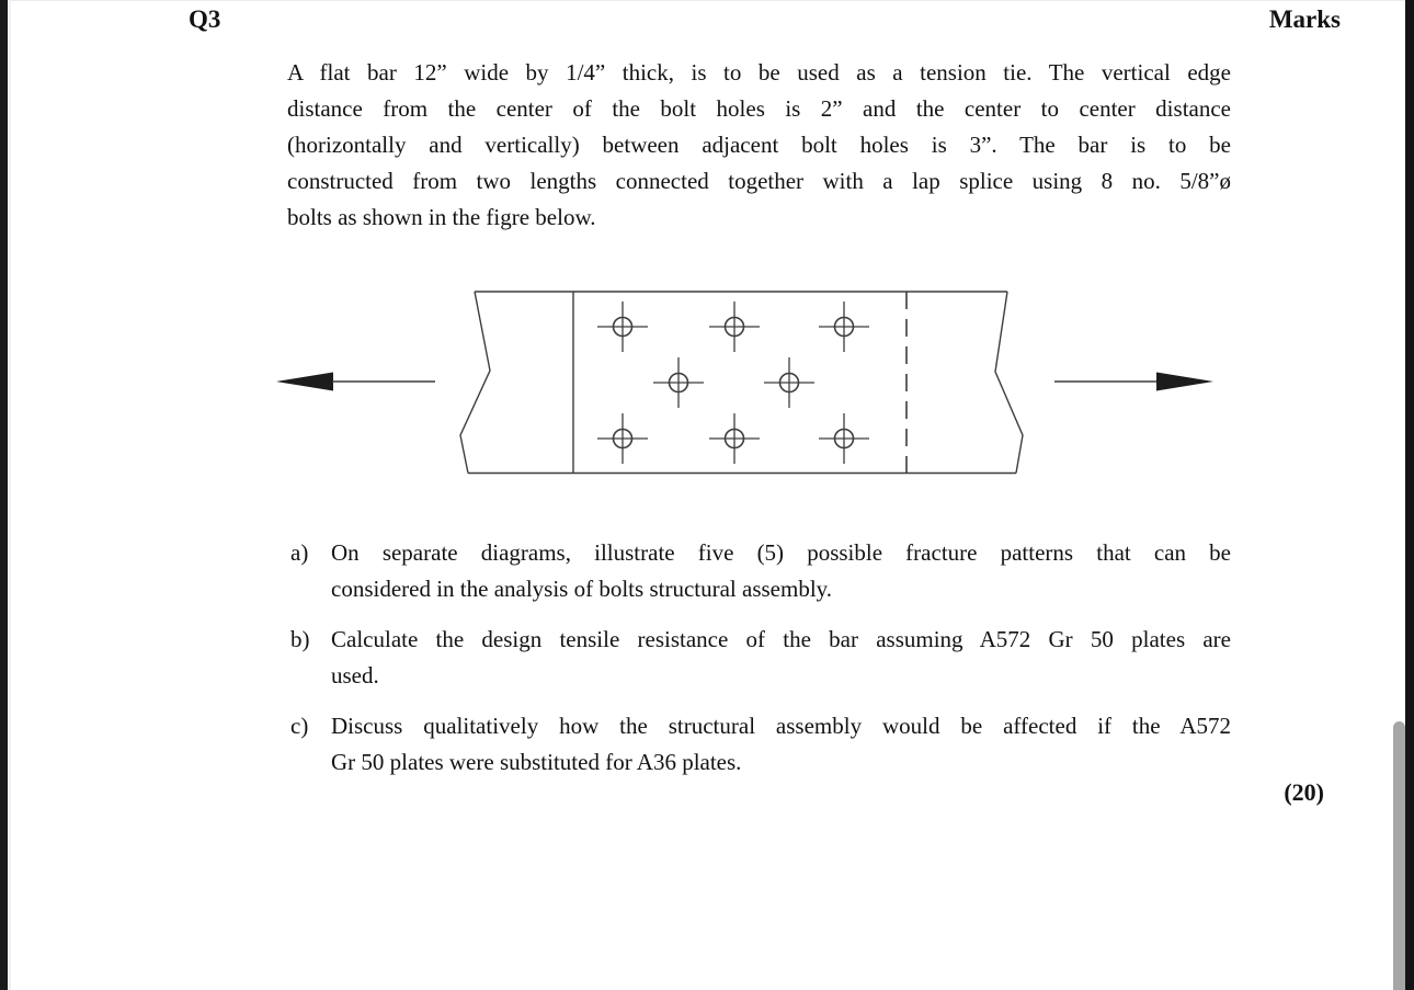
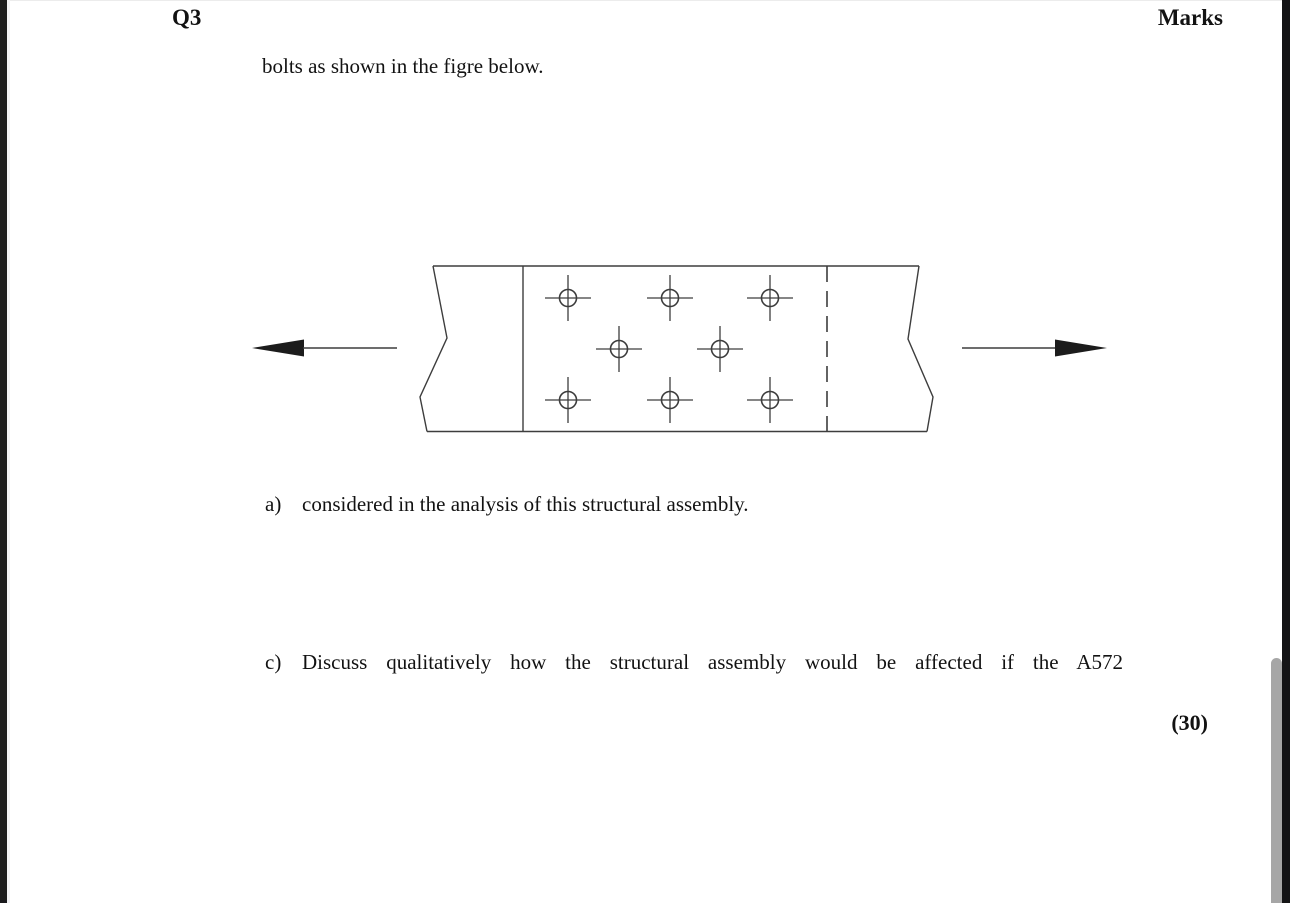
  Q3
  Marks
- A flat bar 12” wide by 1/4” thick, is to be used as a tension tie. The vertical edge
- distance from the center of the bolt holes is 2” and the center to center distance
- (horizontally and vertically) between adjacent bolt holes is 3”. The bar is to be
- constructed from two lengths connected together with a lap splice using 8 no. 5/8”ø
  bolts as shown in the figre below.
  a)
- On separate diagrams, illustrate five (5) possible fracture patterns that can be
- considered in the analysis of bolts structural assembly.
+ considered in the analysis of this structural assembly.
- b)
- Calculate the design tensile resistance of the bar assuming A572 Gr 50 plates are
- used.
  c)
  Discuss qualitatively how the structural assembly would be affected if the A572
- Gr 50 plates were substituted for A36 plates.
- (20)
+ (30)
